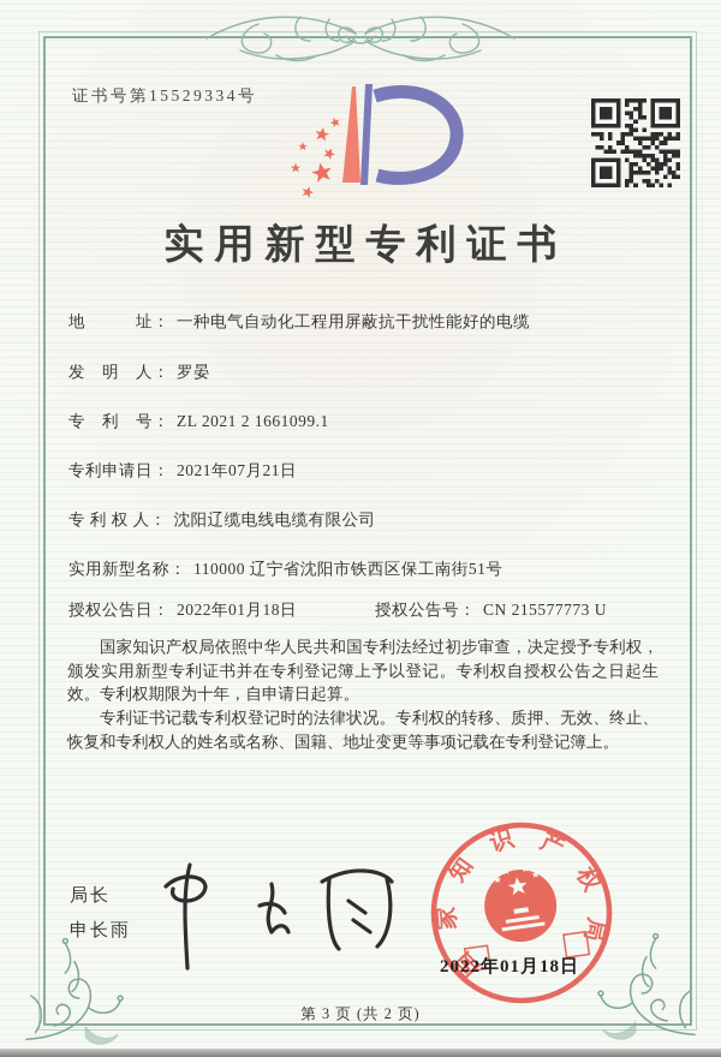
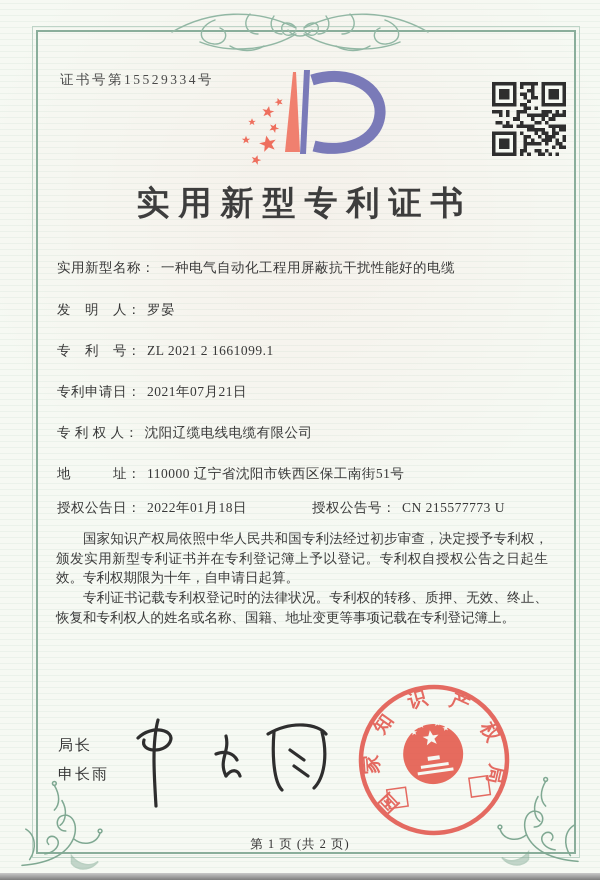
  证书号第15529334号
  实用新型专利证书
- 地 址： 一种电气自动化工程用屏蔽抗干扰性能好的电缆
+ 实用新型名称： 一种电气自动化工程用屏蔽抗干扰性能好的电缆
  发 明 人： 罗晏
  专 利 号： ZL 2021 2 1661099.1
  专利申请日： 2021年07月21日
  专 利 权 人： 沈阳辽缆电线电缆有限公司
- 实用新型名称： 110000 辽宁省沈阳市铁西区保工南街51号
+ 地 址： 110000 辽宁省沈阳市铁西区保工南街51号
  授权公告日： 2022年01月18日
  授权公告号： CN 215577773 U
  国家知识产权局依照中华人民共和国专利法经过初步审查，决定授予专利权，颁发实用新型专利证书并在专利登记簿上予以登记。专利权自授权公告之日起生效。专利权期限为十年，自申请日起算。
  专利证书记载专利权登记时的法律状况。专利权的转移、质押、无效、终止、恢复和专利权人的姓名或名称、国籍、地址变更等事项记载在专利登记簿上。
  局长
  申长雨
- 2022年01月18日
- 第 3 页 (共 2 页)
+ 第 1 页 (共 2 页)
